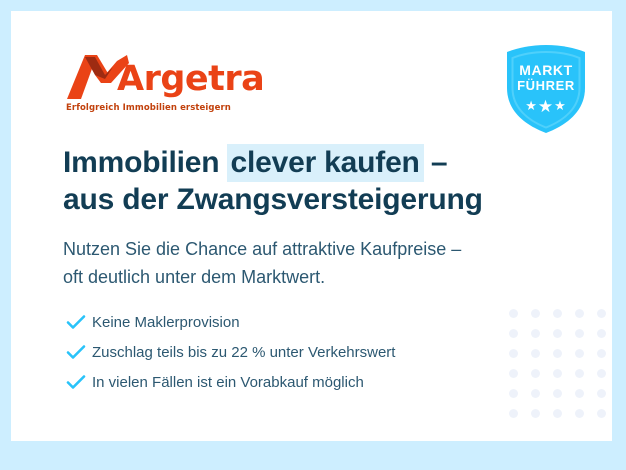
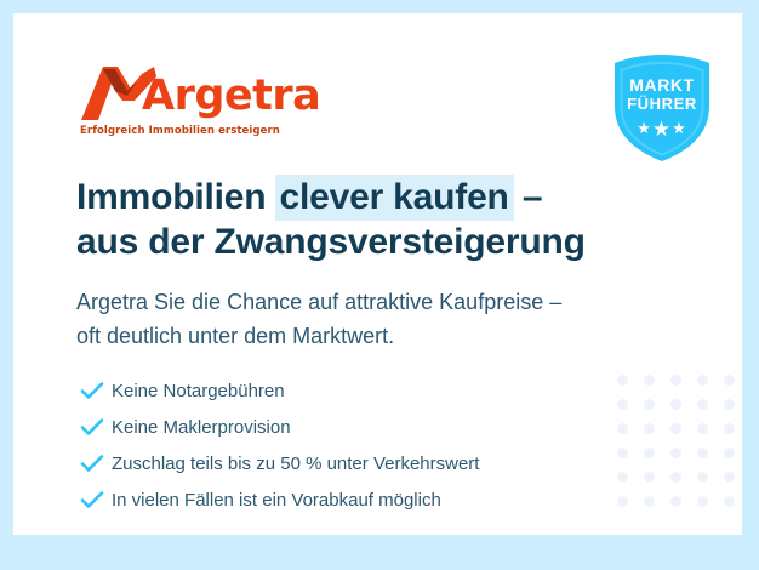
  Argetra
  Erfolgreich Immobilien ersteigern
  MARKT
  FÜHRER
  ★★★
  Immobilien clever kaufen –
  aus der Zwangsversteigerung
- Nutzen Sie die Chance auf attraktive Kaufpreise –
+ Argetra Sie die Chance auf attraktive Kaufpreise –
  oft deutlich unter dem Marktwert.
+ Keine Notargebühren
  Keine Maklerprovision
- Zuschlag teils bis zu 22 % unter Verkehrswert
+ Zuschlag teils bis zu 50 % unter Verkehrswert
  In vielen Fällen ist ein Vorabkauf möglich
